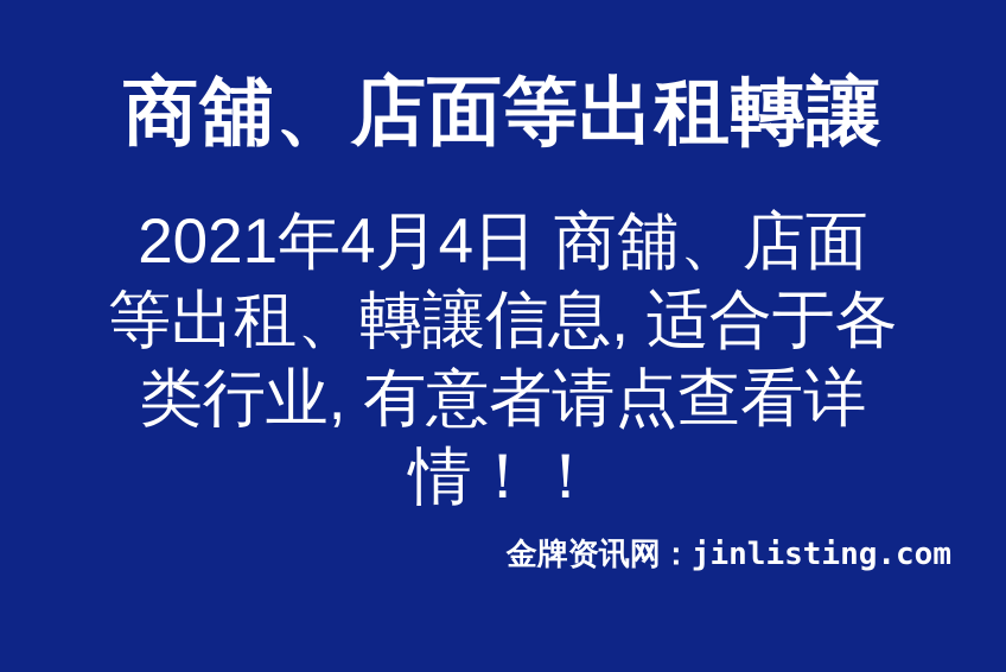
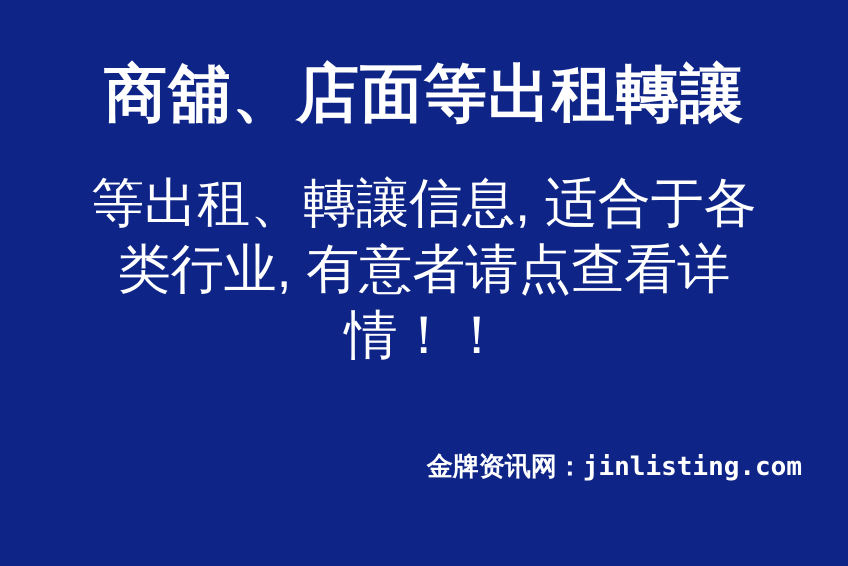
  商舖、店面等出租轉讓
- 2021年4月4日 商舖、店面
  等出租、轉讓信息, 适合于各
  类行业, 有意者请点查看详
  情！！
  金牌资讯网：jinlisting.com
